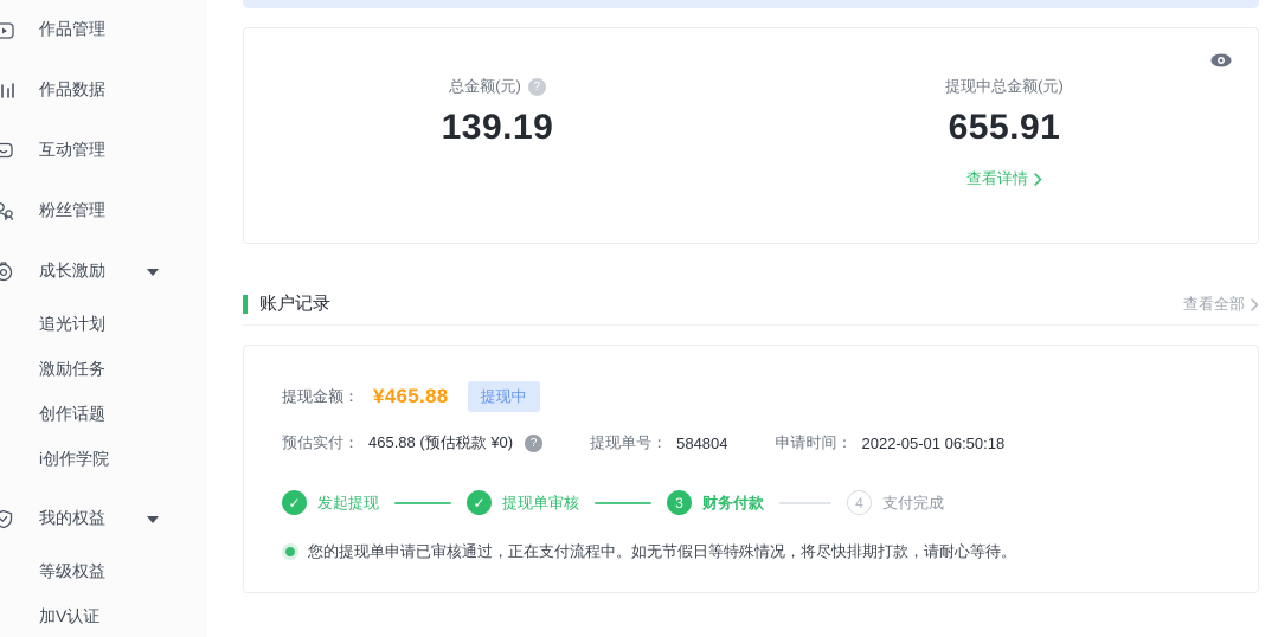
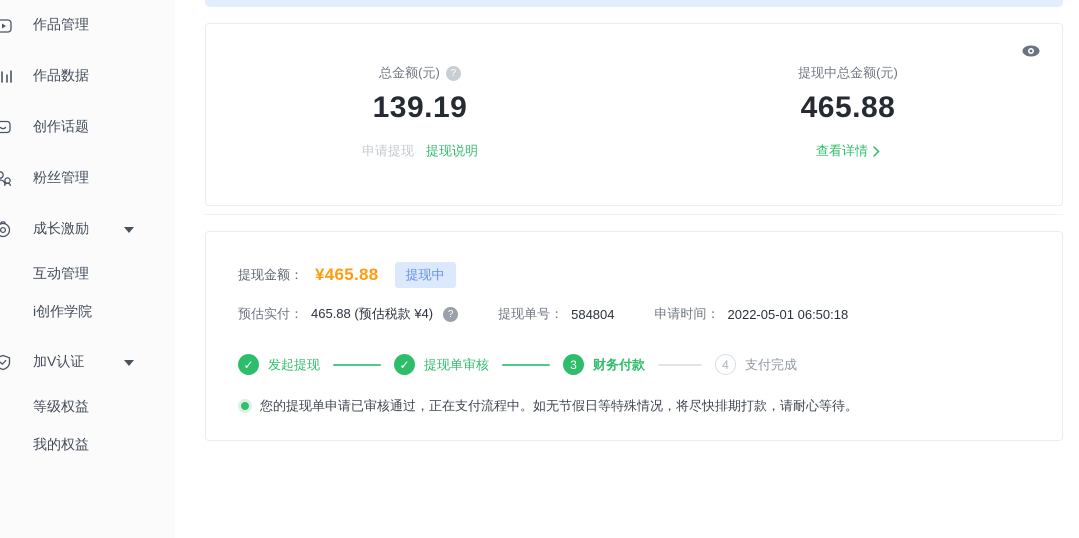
  作品管理
  作品数据
- 互动管理
+ 创作话题
  粉丝管理
  成长激励
- 追光计划
- 激励任务
- 创作话题
+ 互动管理
  i创作学院
- 我的权益
+ 加V认证
  等级权益
- 加V认证
+ 我的权益
  总金额(元)
  ?
  139.19
+ 申请提现
+ 提现说明
  提现中总金额(元)
- 655.91
+ 465.88
  查看详情
- 账户记录
- 查看全部
  提现金额：
  ¥465.88
  提现中
  预估实付：
- 465.88 (预估税款 ¥0)
+ 465.88 (预估税款 ¥4)
  ?
  提现单号：
  584804
  申请时间：
  2022-05-01 06:50:18
  ✓
  发起提现
  ✓
  提现单审核
  3
  财务付款
  4
  支付完成
  您的提现单申请已审核通过，正在支付流程中。如无节假日等特殊情况，将尽快排期打款，请耐心等待。
